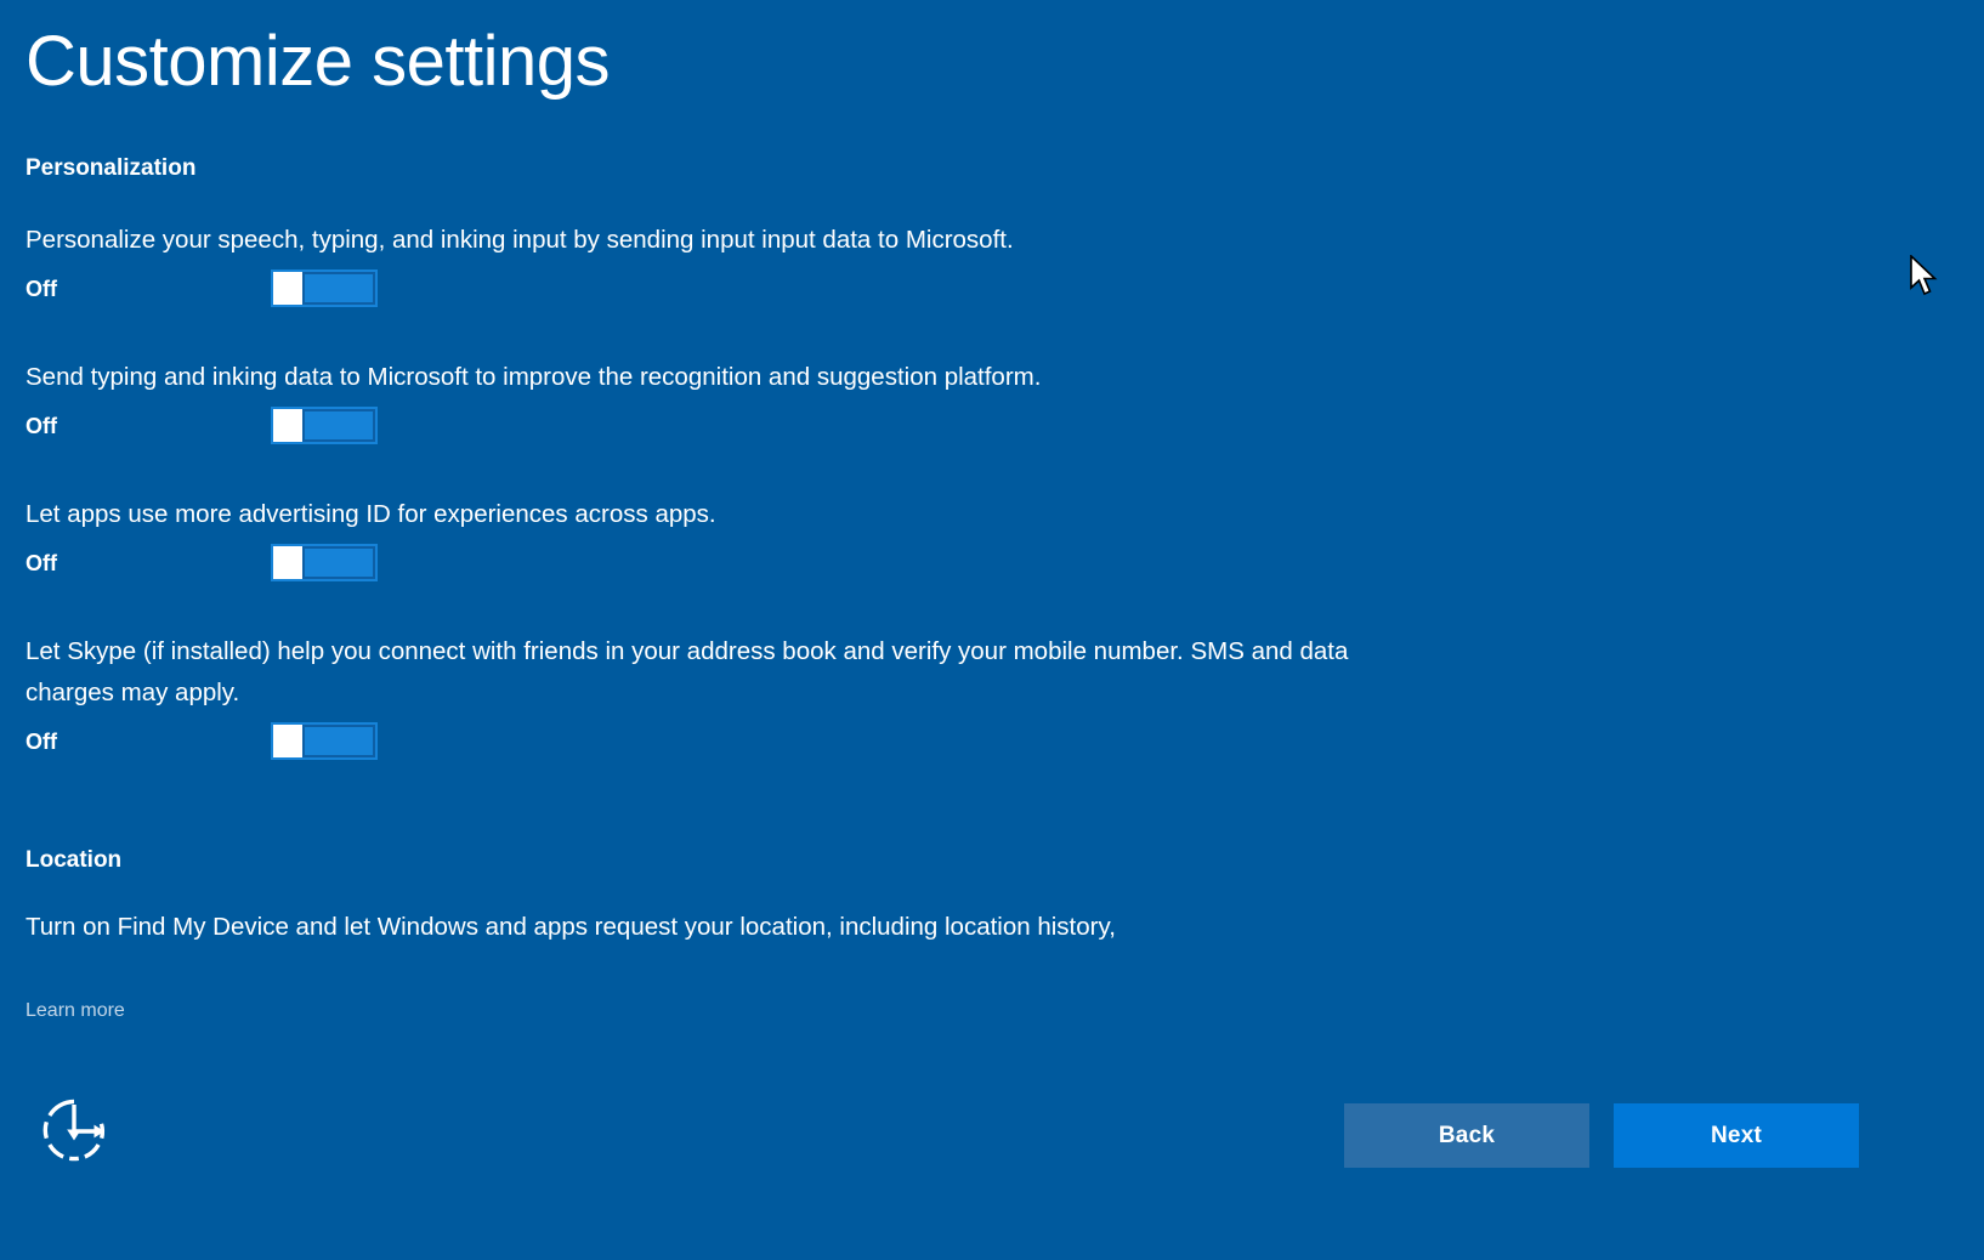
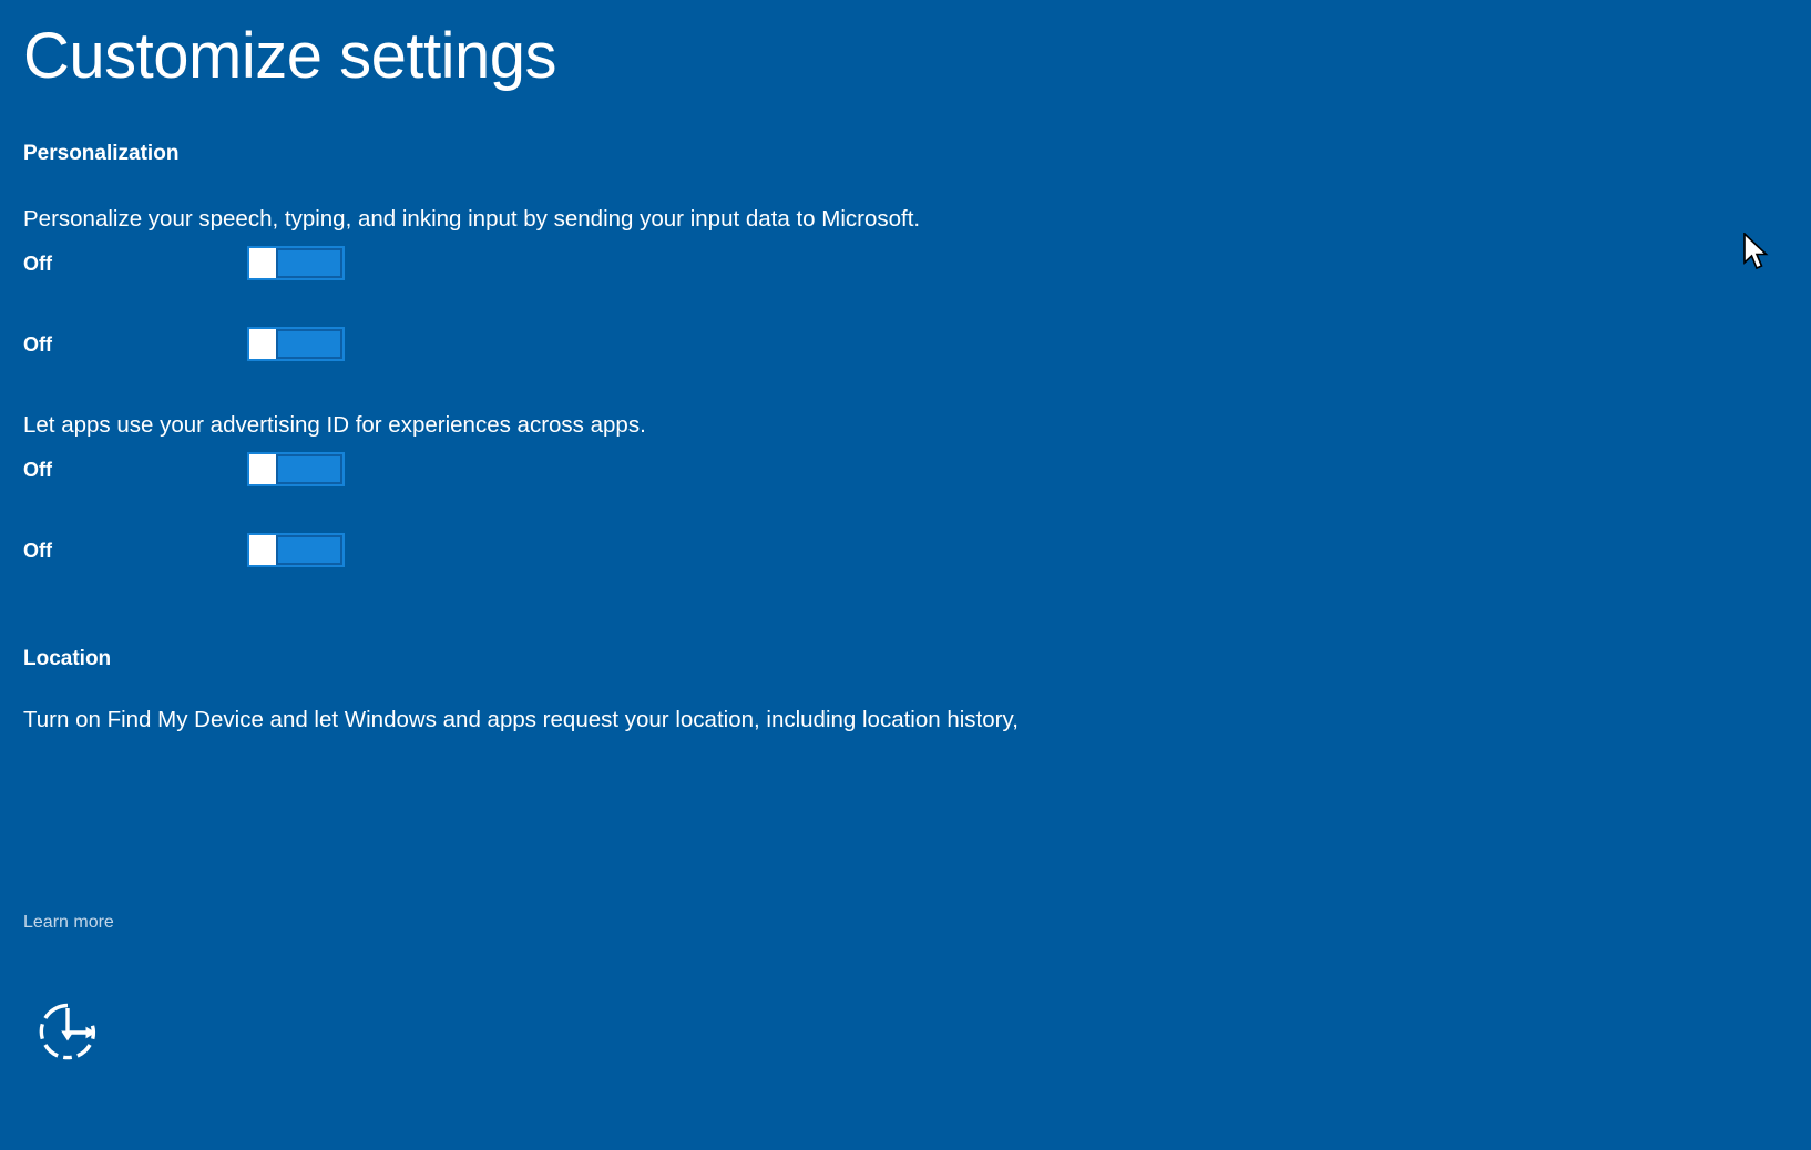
  Customize settings
  Personalization
- Personalize your speech, typing, and inking input by sending input input data to Microsoft.
+ Personalize your speech, typing, and inking input by sending your input data to Microsoft.
  Off
- Send typing and inking data to Microsoft to improve the recognition and suggestion platform.
  Off
- Let apps use more advertising ID for experiences across apps.
+ Let apps use your advertising ID for experiences across apps.
  Off
- Let Skype (if installed) help you connect with friends in your address book and verify your mobile number. SMS and data charges may apply.
  Off
  Location
  Turn on Find My Device and let Windows and apps request your location, including location history,
  Learn more
- Back
- Next
